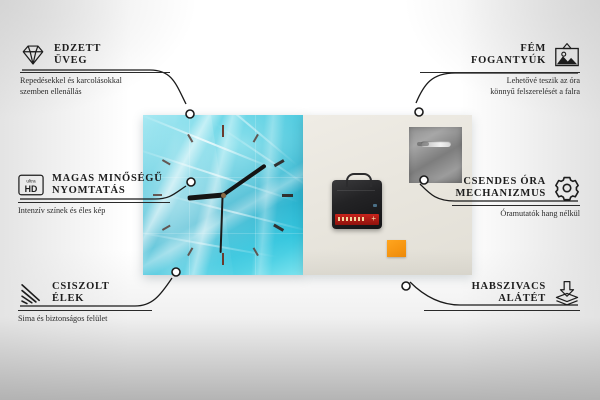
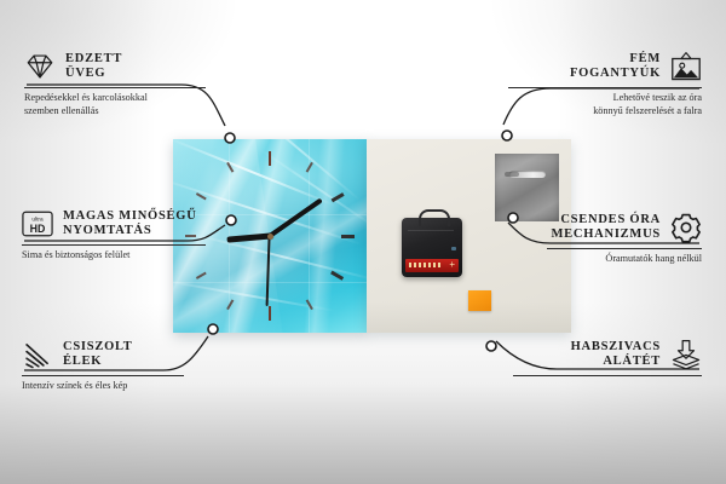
  +
  EDZETT
  ÜVEG
  Repedésekkel és karcolásokkal
  szemben ellenállás
  HD
  MAGAS MINŐSÉGŰ
  NYOMTATÁS
- Intenzív színek és éles kép
+ Sima és biztonságos felület
  CSISZOLT
  ÉLEK
- Sima és biztonságos felület
+ Intenzív színek és éles kép
  FÉM
  FOGANTYÚK
  Lehetővé teszik az óra
  könnyű felszerelését a falra
  CSENDES ÓRA
  MECHANIZMUS
  Óramutatók hang nélkül
  HABSZIVACS
  ALÁTÉT
